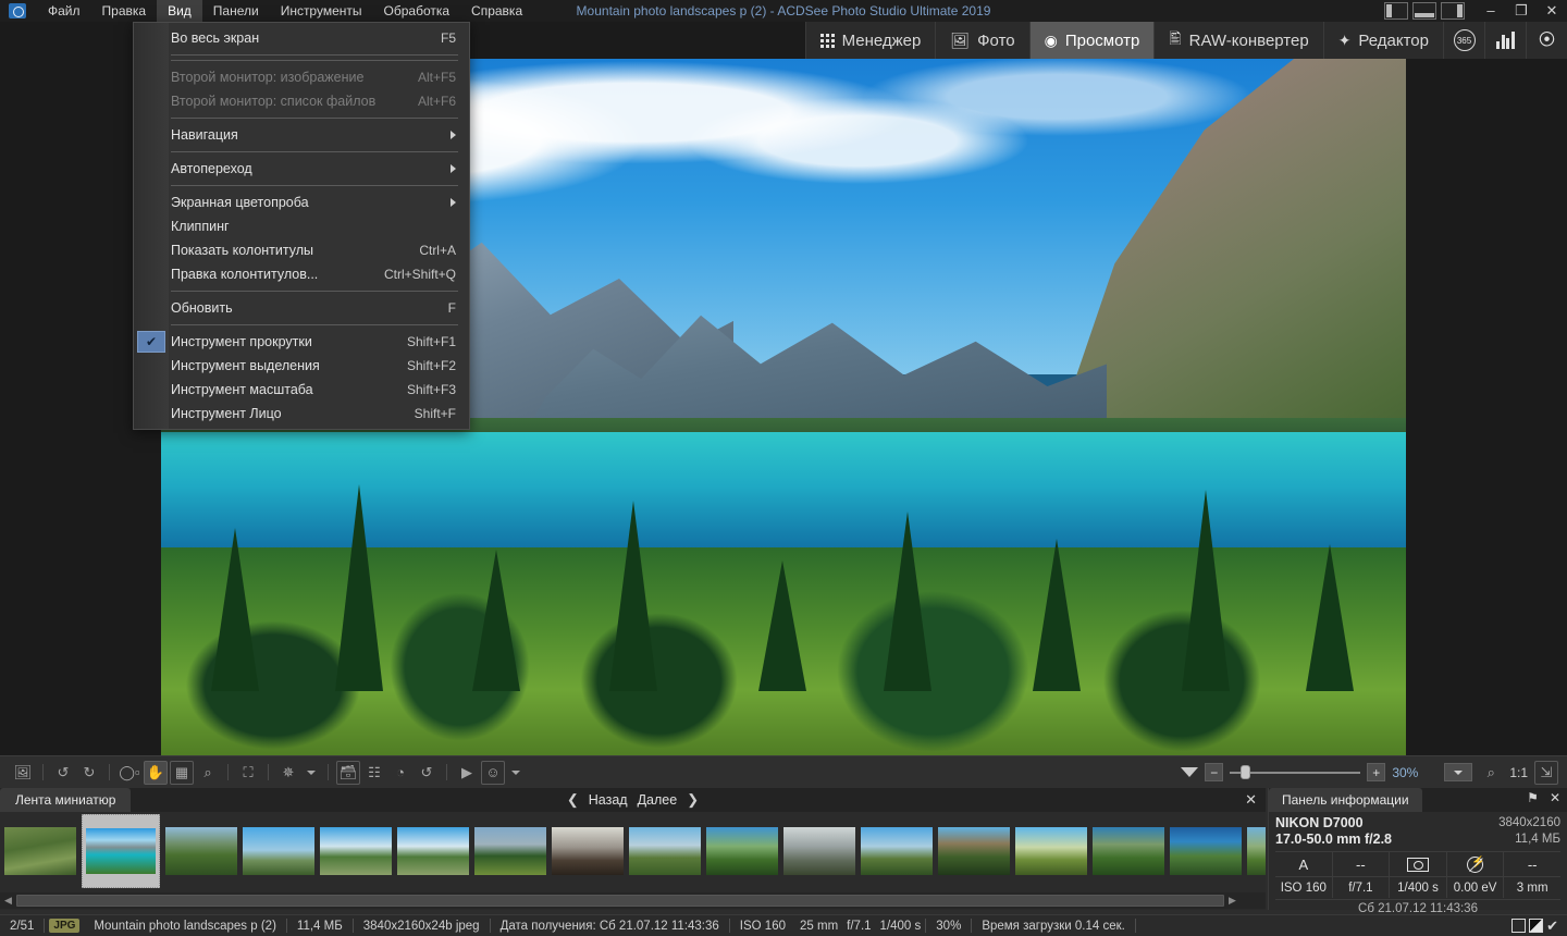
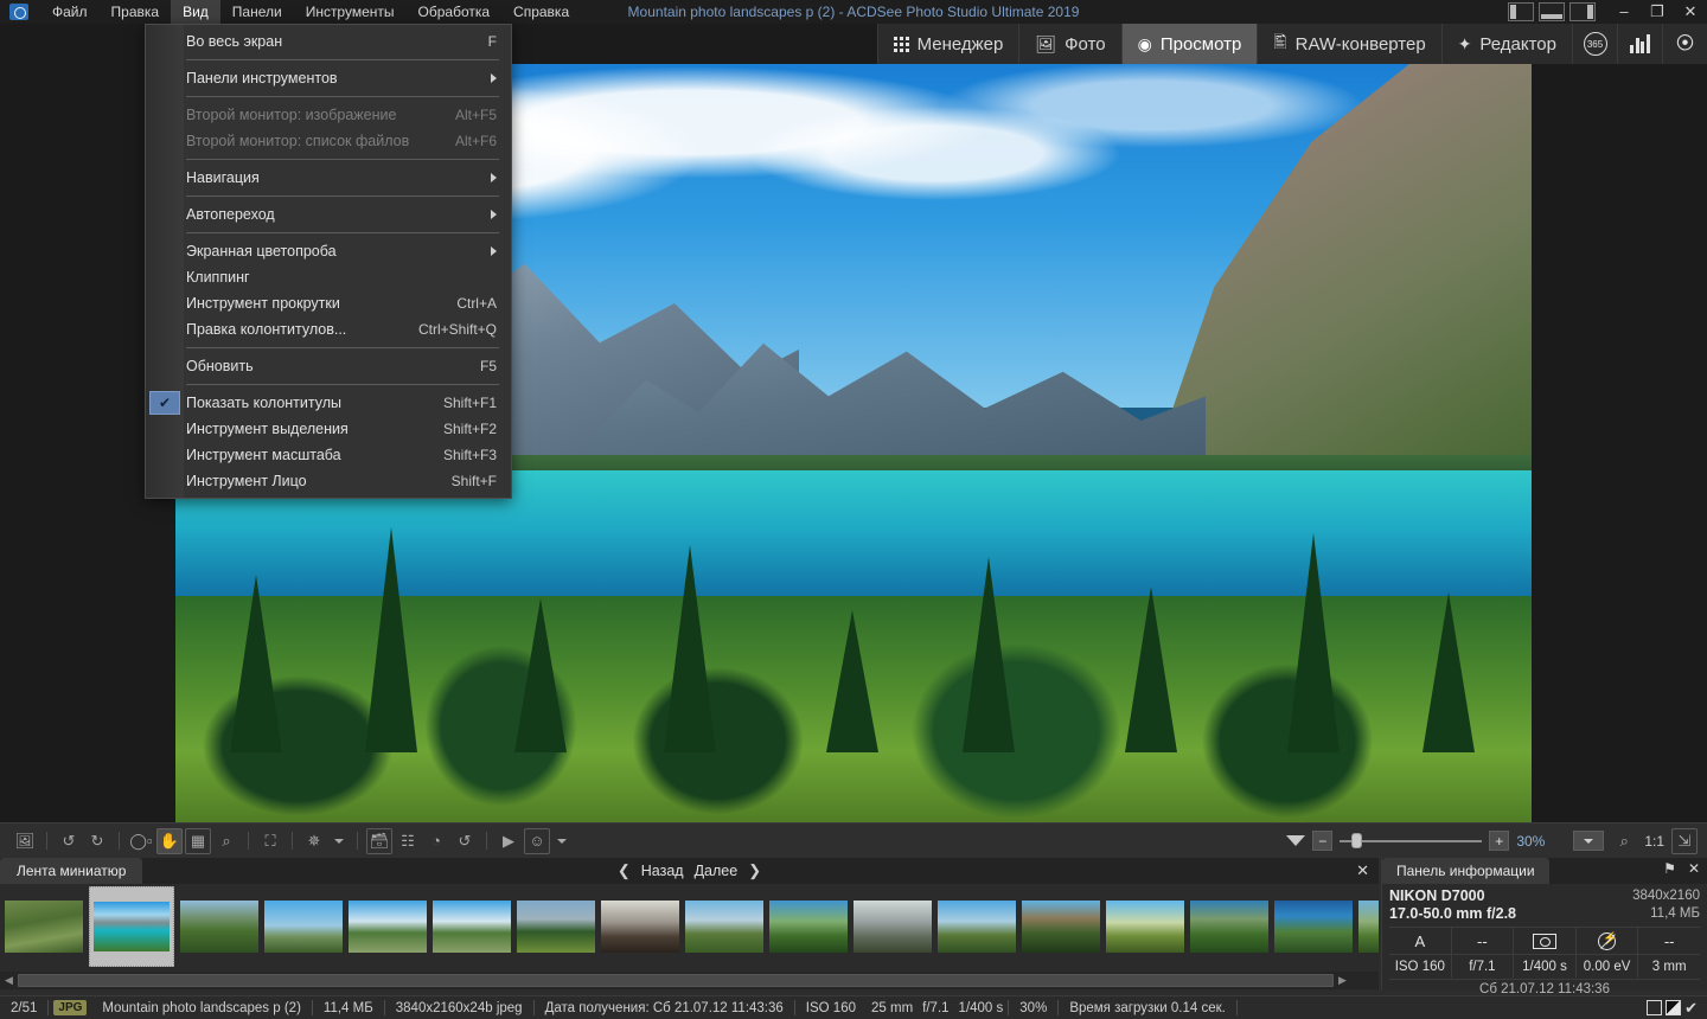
  Файл
  Правка
  Вид
  Панели
  Инструменты
  Обработка
  Справка
  Mountain photo landscapes p (2) - ACDSee Photo Studio Ultimate 2019
  –
  ❐
  ✕
  Менеджер
  🖼
  Фото
  ◉
  Просмотр
  🖺
  RAW-конвертер
  ✦
  Редактор
  365
  ⦿
  Во весь экран
- F5
+ F
+ Панели инструментов
  Второй монитор: изображение
  Alt+F5
  Второй монитор: список файлов
  Alt+F6
  Навигация
  Автопереход
  Экранная цветопроба
  Клиппинг
- Показать колонтитулы
+ Инструмент прокрутки
  Ctrl+A
  Правка колонтитулов...
  Ctrl+Shift+Q
  Обновить
- F
+ F5
  ✔
- Инструмент прокрутки
+ Показать колонтитулы
  Shift+F1
  Инструмент выделения
  Shift+F2
  Инструмент масштаба
  Shift+F3
  Инструмент Лицо
  Shift+F
  🖼
  ↺
  ↻
  ◯▫
  ✋
  ▦
  ⌕
  ⛶
  ✵
  🗃
  ☷
  ◔
  ↺
  ▶
  ☺
  −
  +
  30%
  ⌕
  1:1
  ⇲
  Лента миниатюр
  ❮
  Назад
  Далее
  ❯
  ✕
  ◀
  ▶
  Панель информации
  ⚑
  ✕
  NIKON D7000
  17.0-50.0 mm f/2.8
  3840x2160
  11,4 МБ
  A
  --
  --
  ISO 160
  f/7.1
  1/400 s
  0.00 eV
  3 mm
  Сб 21.07.12 11:43:36
  2/51
  JPG
  Mountain photo landscapes p (2)
  11,4 МБ
  3840x2160x24b jpeg
  Дата получения: Сб 21.07.12 11:43:36
  ISO 160
  25 mm
  f/7.1
  1/400 s
  30%
  Время загрузки 0.14 сек.
  ✔
